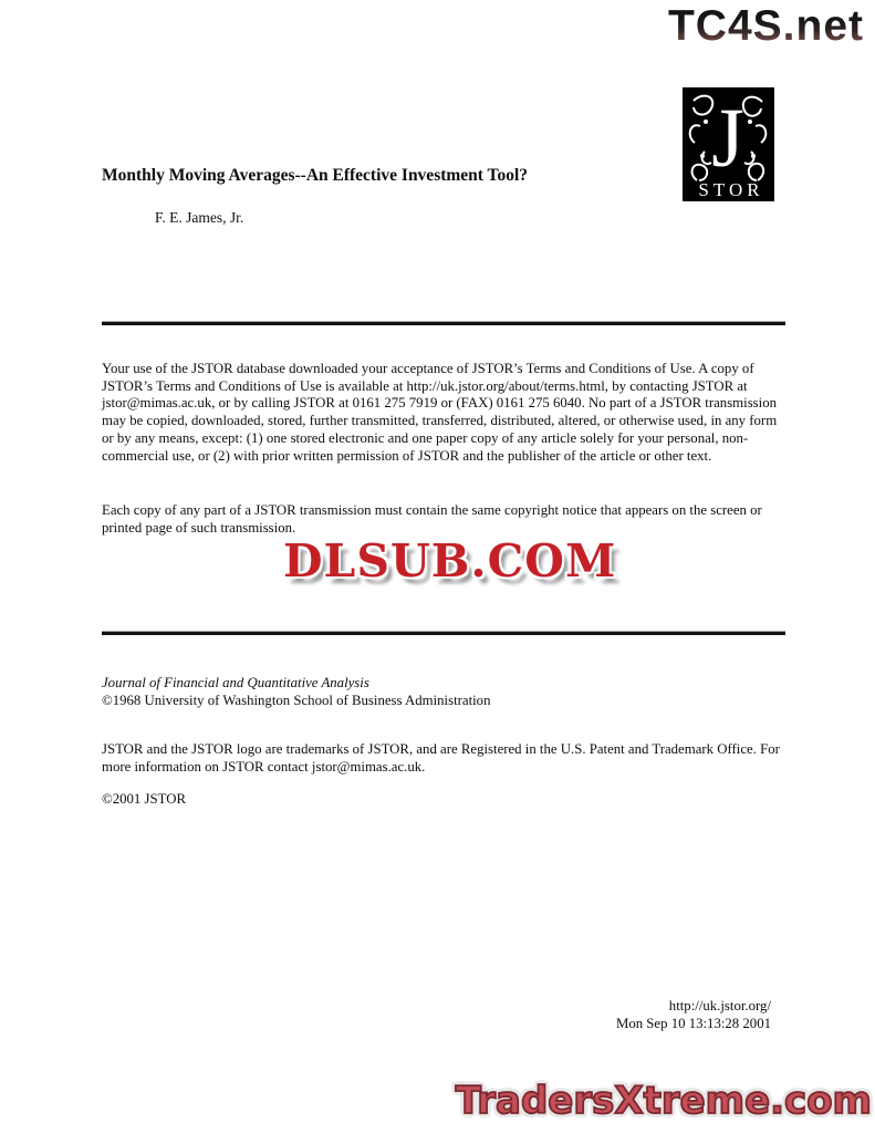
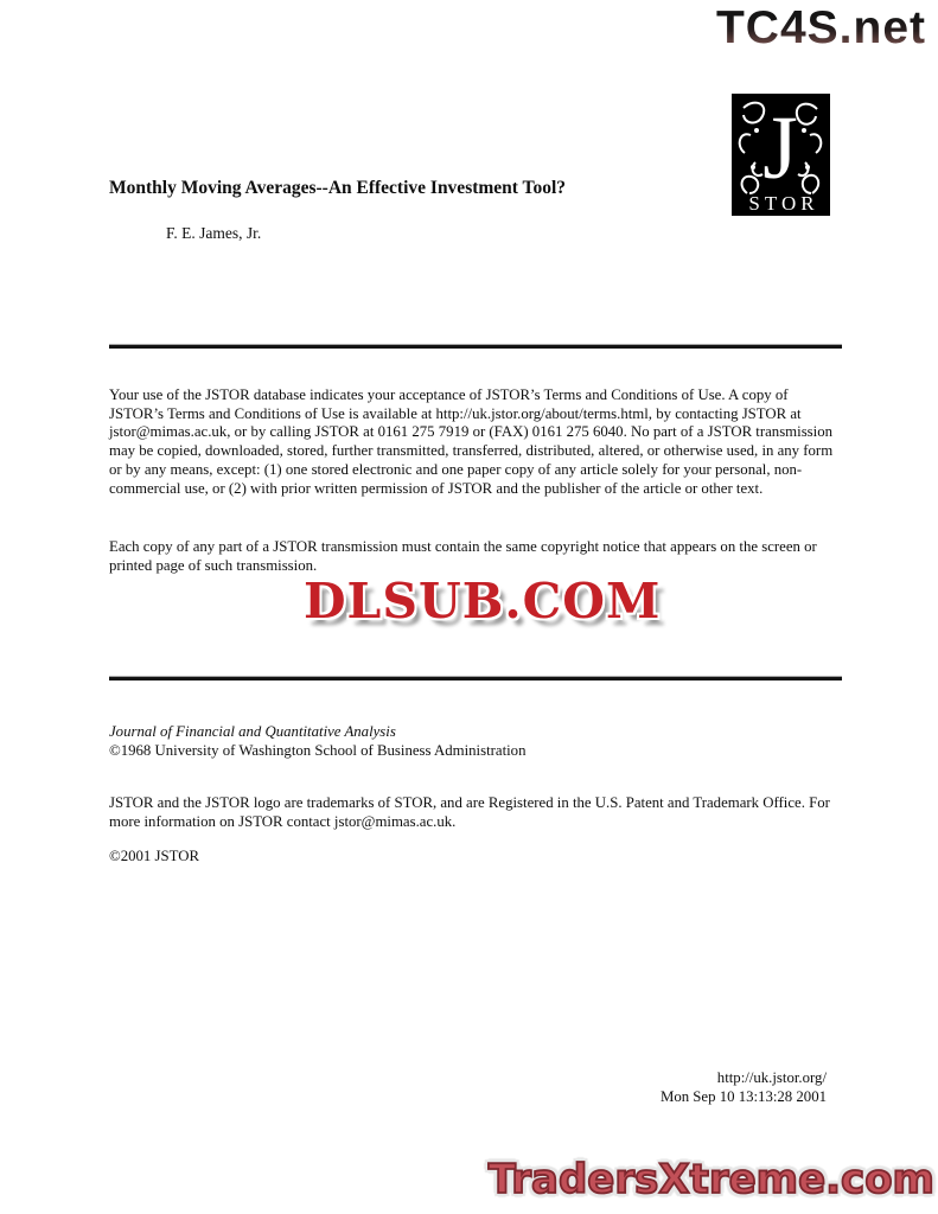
  TC4S.net
  J
  STOR
  Monthly Moving Averages--An Effective Investment Tool?
  F. E. James, Jr.
- Your use of the JSTOR database downloaded your acceptance of JSTOR’s Terms and Conditions of Use. A copy of JSTOR’s Terms and Conditions of Use is available at http://uk.jstor.org/about/terms.html, by contacting JSTOR at jstor@mimas.ac.uk, or by calling JSTOR at 0161 275 7919 or (FAX) 0161 275 6040. No part of a JSTOR transmission may be copied, downloaded, stored, further transmitted, transferred, distributed, altered, or otherwise used, in any form or by any means, except: (1) one stored electronic and one paper copy of any article solely for your personal, non-commercial use, or (2) with prior written permission of JSTOR and the publisher of the article or other text.
+ Your use of the JSTOR database indicates your acceptance of JSTOR’s Terms and Conditions of Use. A copy of JSTOR’s Terms and Conditions of Use is available at http://uk.jstor.org/about/terms.html, by contacting JSTOR at jstor@mimas.ac.uk, or by calling JSTOR at 0161 275 7919 or (FAX) 0161 275 6040. No part of a JSTOR transmission may be copied, downloaded, stored, further transmitted, transferred, distributed, altered, or otherwise used, in any form or by any means, except: (1) one stored electronic and one paper copy of any article solely for your personal, non-commercial use, or (2) with prior written permission of JSTOR and the publisher of the article or other text.
  Each copy of any part of a JSTOR transmission must contain the same copyright notice that appears on the screen or printed page of such transmission.
  DLSUB.COM
  Journal of Financial and Quantitative Analysis
  ©1968 University of Washington School of Business Administration
- JSTOR and the JSTOR logo are trademarks of JSTOR, and are Registered in the U.S. Patent and Trademark Office. For more information on JSTOR contact jstor@mimas.ac.uk.
+ JSTOR and the JSTOR logo are trademarks of STOR, and are Registered in the U.S. Patent and Trademark Office. For more information on JSTOR contact jstor@mimas.ac.uk.
  ©2001 JSTOR
  http://uk.jstor.org/
  Mon Sep 10 13:13:28 2001
  TradersXtreme.com
